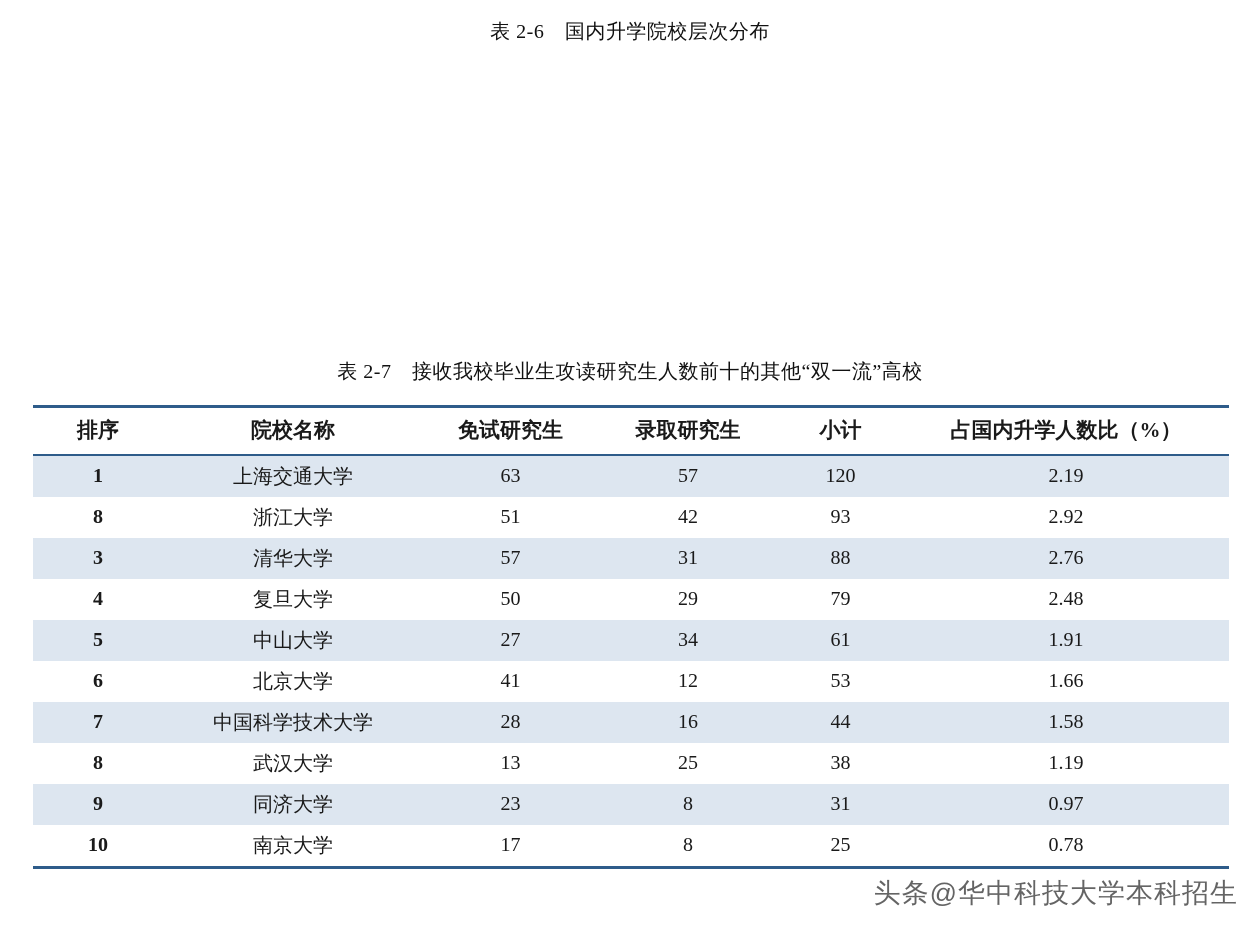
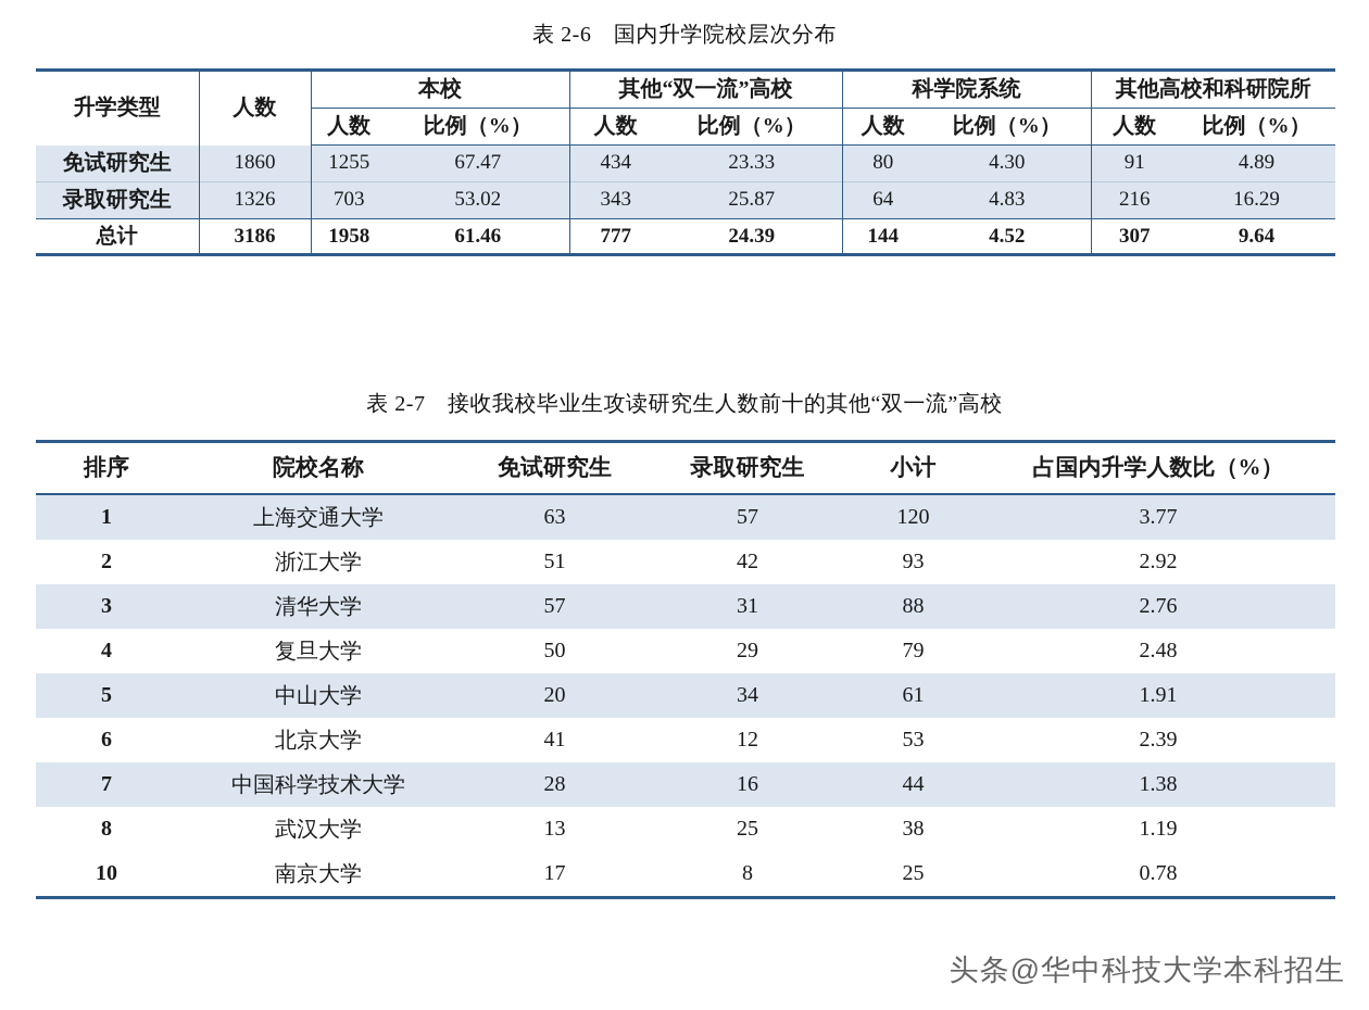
  表 2-6 国内升学院校层次分布
+ 升学类型	人数	本校	其他“双一流”高校	科学院系统	其他高校和科研院所
+ 人数	比例（%）	人数	比例（%）	人数	比例（%）	人数	比例（%）
+ 免试研究生	1860	1255	67.47	434	23.33	80	4.30	91	4.89
+ 录取研究生	1326	703	53.02	343	25.87	64	4.83	216	16.29
+ 总计	3186	1958	61.46	777	24.39	144	4.52	307	9.64
  表 2-7 接收我校毕业生攻读研究生人数前十的其他“双一流”高校
  排序	院校名称	免试研究生	录取研究生	小计	占国内升学人数比（%）
- 1	上海交通大学	63	57	120	2.19
+ 1	上海交通大学	63	57	120	3.77
- 8	浙江大学	51	42	93	2.92
+ 2	浙江大学	51	42	93	2.92
  3	清华大学	57	31	88	2.76
  4	复旦大学	50	29	79	2.48
- 5	中山大学	27	34	61	1.91
+ 5	中山大学	20	34	61	1.91
- 6	北京大学	41	12	53	1.66
+ 6	北京大学	41	12	53	2.39
- 7	中国科学技术大学	28	16	44	1.58
+ 7	中国科学技术大学	28	16	44	1.38
  8	武汉大学	13	25	38	1.19
- 9	同济大学	23	8	31	0.97
  10	南京大学	17	8	25	0.78
  头条@华中科技大学本科招生
